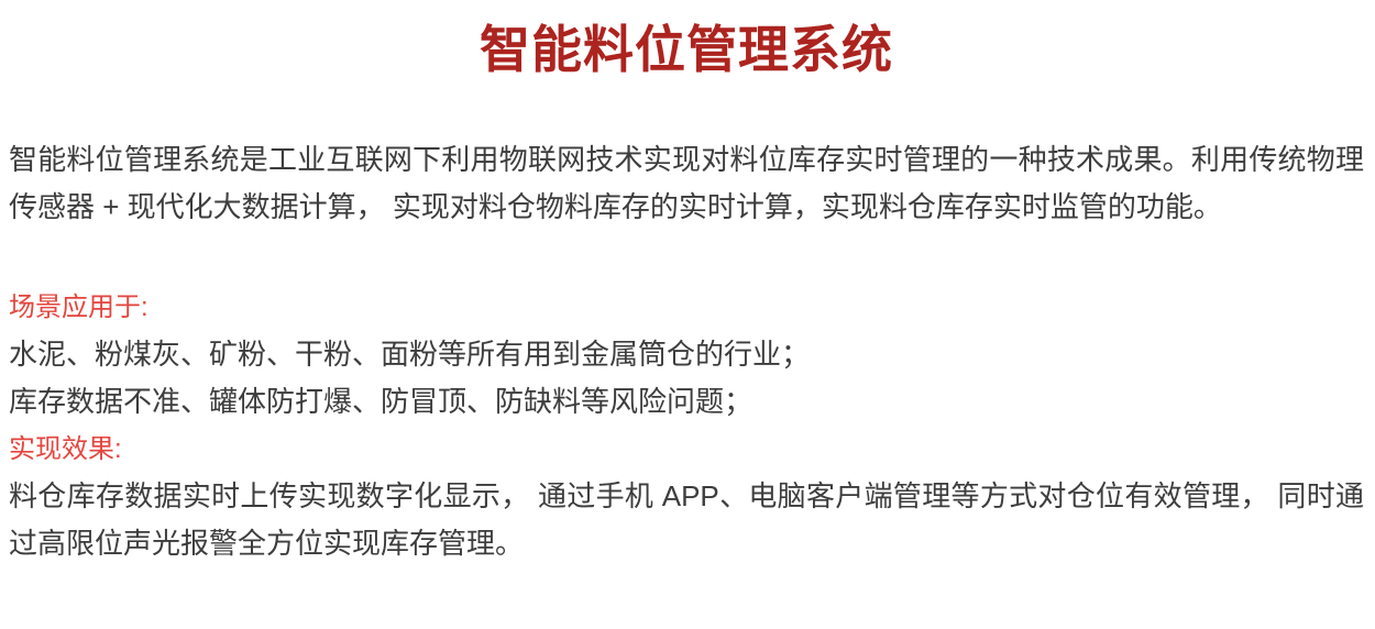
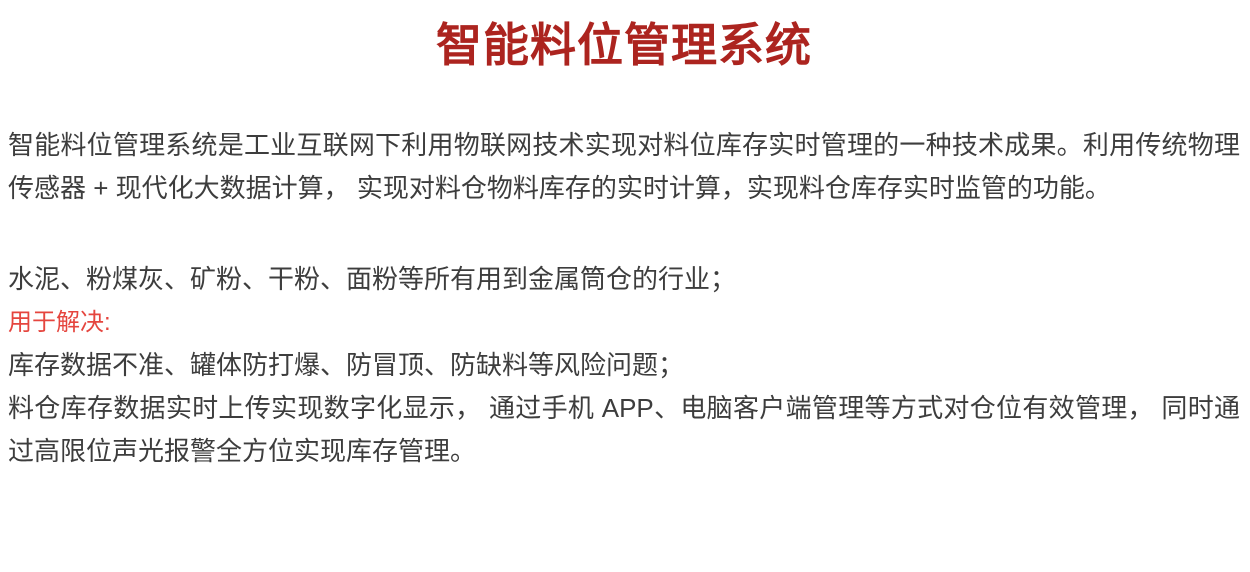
  智能料位管理系统
  智能料位管理系统是工业互联网下利用物联网技术实现对料位库存实时管理的一种技术成果。利用传统物理传感器 + 现代化大数据计算， 实现对料仓物料库存的实时计算，实现料仓库存实时监管的功能。
- 场景应用于:
  水泥、粉煤灰、矿粉、干粉、面粉等所有用到金属筒仓的行业；
+ 用于解决:
  库存数据不准、罐体防打爆、防冒顶、防缺料等风险问题；
- 实现效果:
  料仓库存数据实时上传实现数字化显示， 通过手机 APP、电脑客户端管理等方式对仓位有效管理， 同时通过高限位声光报警全方位实现库存管理。
